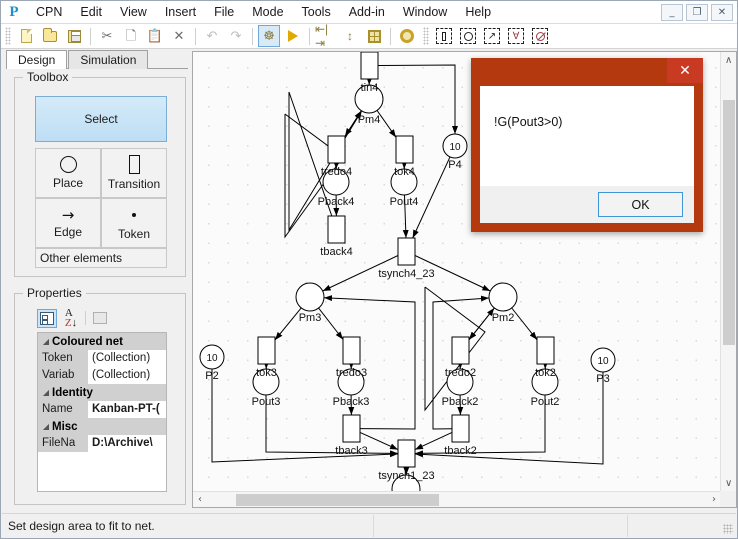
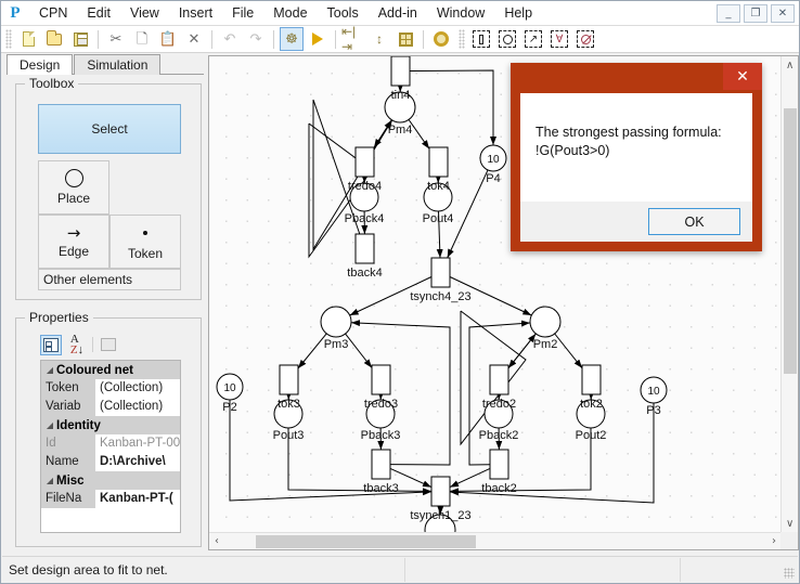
  P
  CPN
  Edit
  View
  Insert
  File
  Mode
  Tools
  Add-in
  Window
  Help
  _
  ❐
  ✕
  ✂
  🗋
  📋
  ✕
  ↶
  ↷
  ☸
  ⇤|⇥
  ↕
  ↗
  ∀
  Design
  Simulation
  Toolbox
  Select
  Place
- Transition
  →
  Edge
  Token
  Other elements
  Properties
  A
  Z↓
  ◢
  Coloured net
  Token
  (Collection)
  Variab
  (Collection)
  ◢
  Identity
+ Id
+ Kanban-PT-00
  Name
- Kanban-PT-(
+ D:\Archive\
  ◢
  Misc
  FileNa
- D:\Archive\
+ Kanban-PT-(
  Pm4
  Pback4
  Pout4
  10
  P4
  Pm3
  Pout3
  Pback3
  10
  P2
  Pm2
  Pback2
  Pout2
  10
  P3
  tin4
  tredo4
  tok4
  tback4
  tsynch4_23
  tok3
  tredo3
  tback3
  tredo2
  tok2
  tback2
  tsynch1_23
  ∧
  ∨
  ‹
  ›
  ✕
+ The strongest passing formula:
  !G(Pout3>0)
  OK
  Set design area to fit to net.
